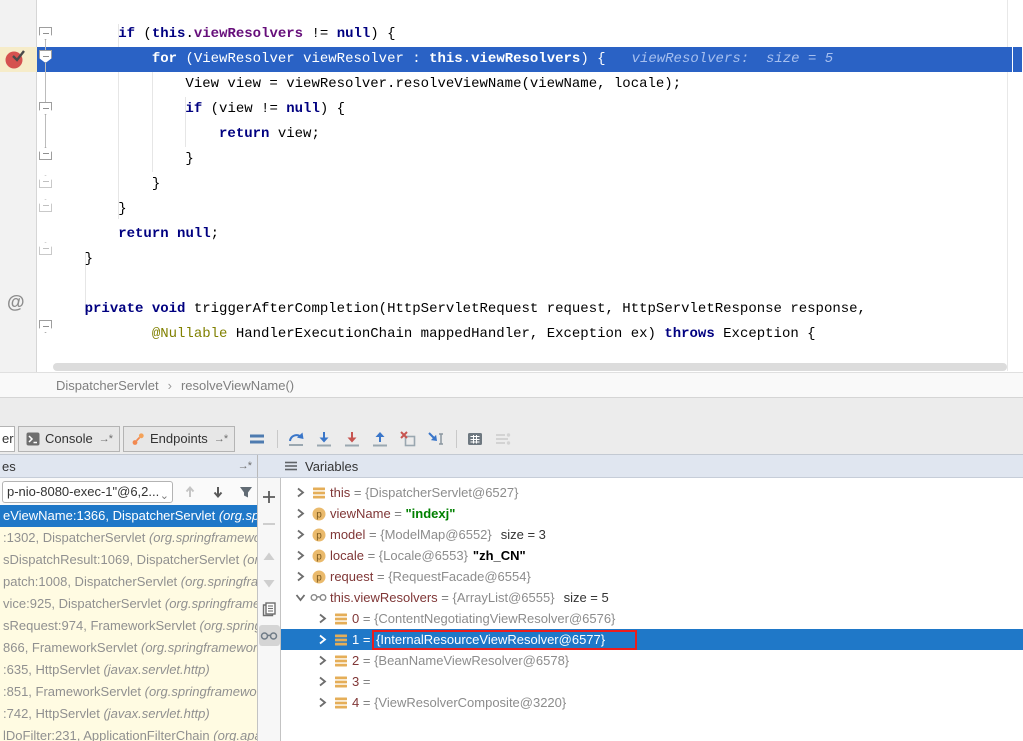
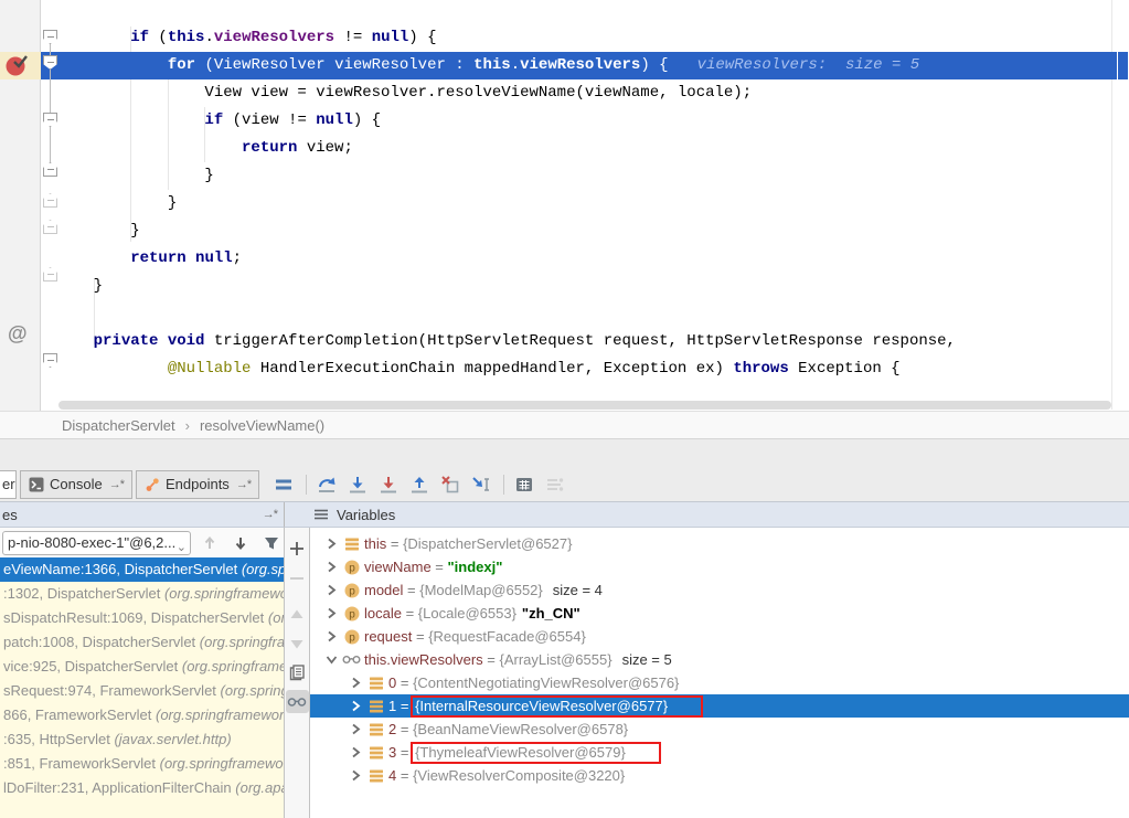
  if (this.viewResolvers != null) {
  for (ViewResolver viewResolver : this.viewResolvers) { viewResolvers: size = 5
  View view = viewResolver.resolveViewName(viewName, locale);
  if (view != null) {
  return view;
  }
  }
  }
  return null;
  }
  private void triggerAfterCompletion(HttpServletRequest request, HttpServletResponse response,
  @Nullable HandlerExecutionChain mappedHandler, Exception ex) throws Exception {
  @
  DispatcherServlet
  ›
  resolveViewName()
  er
  Console
  →*
  Endpoints
  →*
  es
  →*
  Variables
  p-nio-8080-exec-1"@6,2...
  ⌄
  eViewName:1366, DispatcherServlet (org.sp
  :1302, DispatcherServlet (org.springframew
  sDispatchResult:1069, DispatcherServlet (or
  patch:1008, DispatcherServlet (org.springfra
  vice:925, DispatcherServlet (org.springframe
  sRequest:974, FrameworkServlet (org.sprin
  866, FrameworkServlet (org.springframewor
  :635, HttpServlet (javax.servlet.http)
  :851, FrameworkServlet (org.springframewo
- :742, HttpServlet (javax.servlet.http)
  lDoFilter:231, ApplicationFilterChain (org.ap
  this
  =
  {DispatcherServlet@6527}
  p
  viewName
  =
  "indexj"
  p
  model
  =
  {ModelMap@6552}
- size = 3
+ size = 4
  p
  locale
  =
  {Locale@6553}
  "zh_CN"
  p
  request
  =
  {RequestFacade@6554}
  this.viewResolvers
  =
  {ArrayList@6555}
  size = 5
  0
  =
  {ContentNegotiatingViewResolver@6576}
  1
  =
  {InternalResourceViewResolver@6577}
  2
  =
  {BeanNameViewResolver@6578}
  3
  =
+ {ThymeleafViewResolver@6579}
  4
  =
  {ViewResolverComposite@3220}
